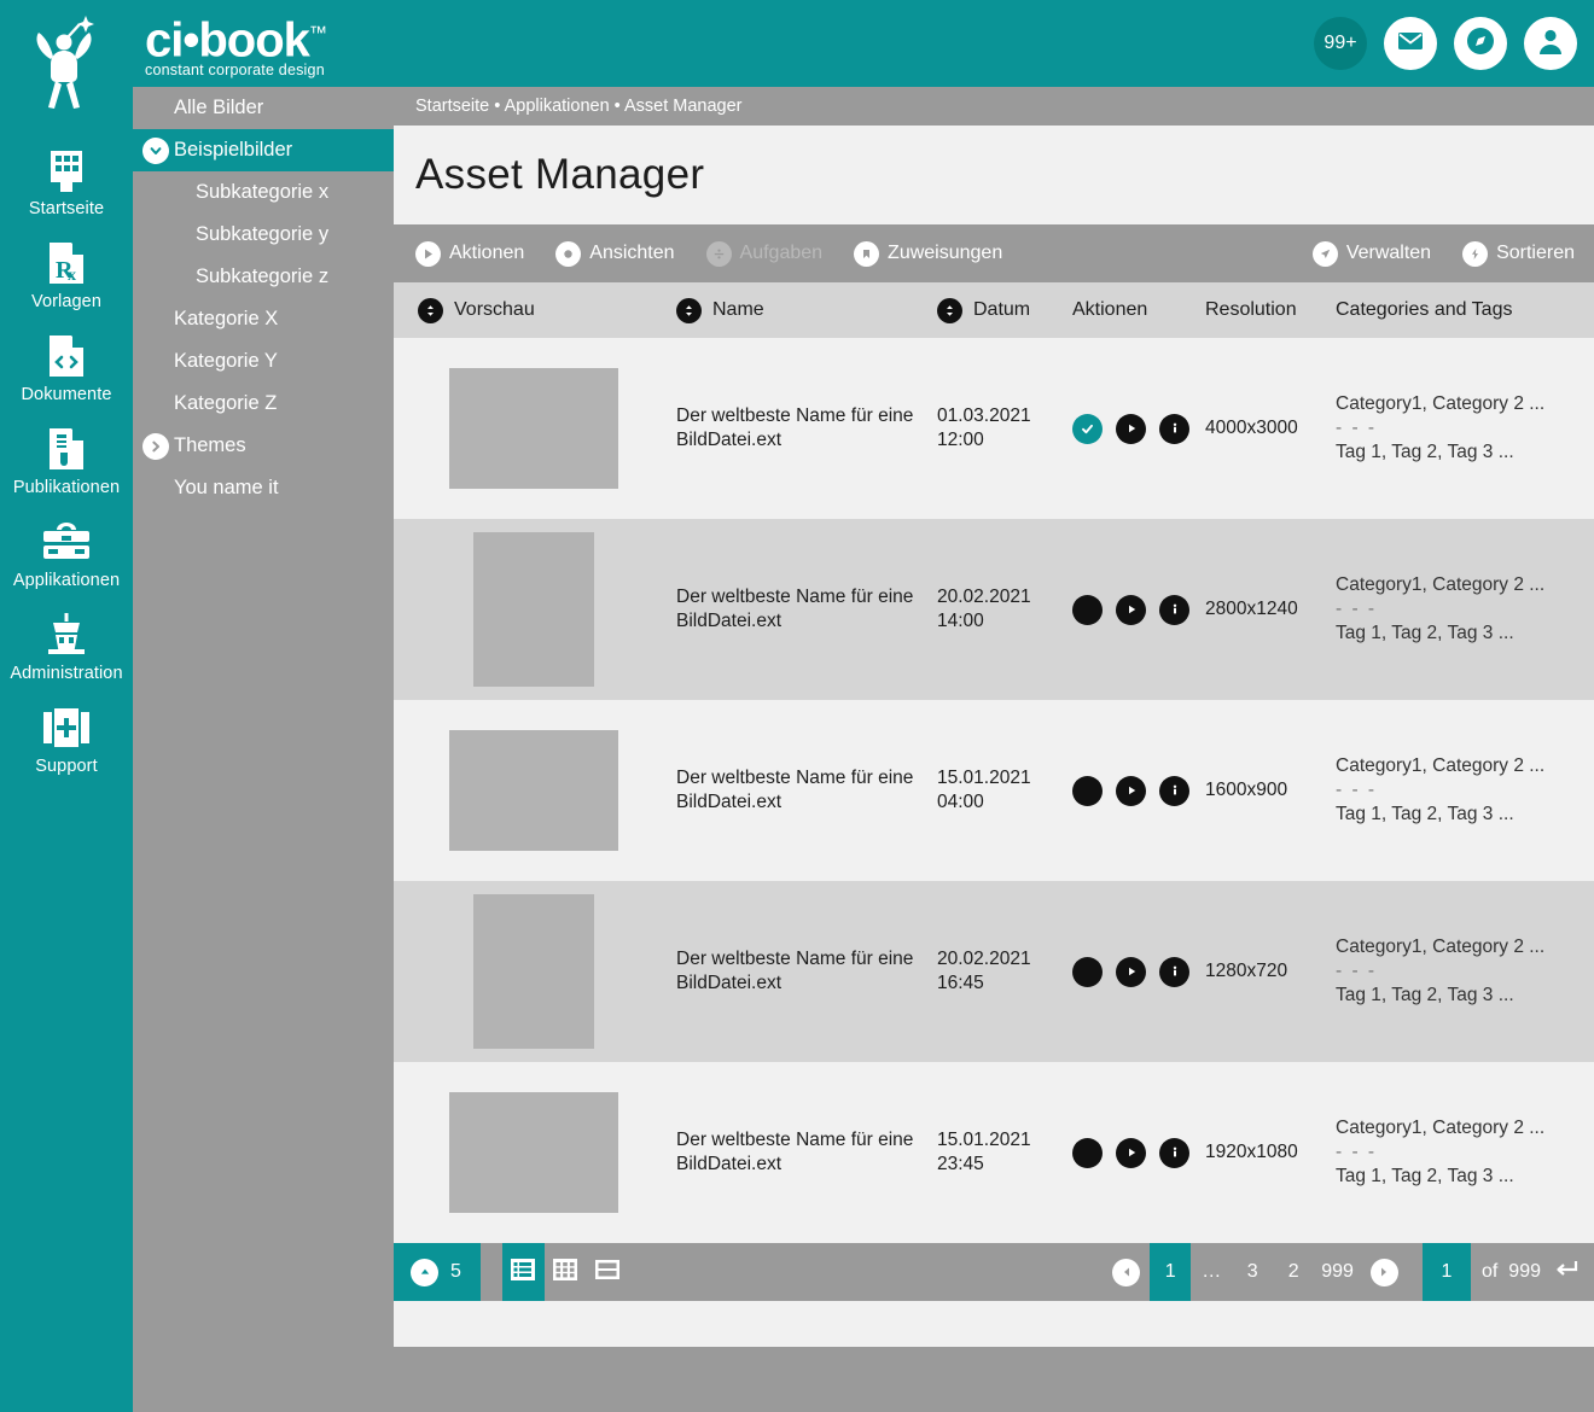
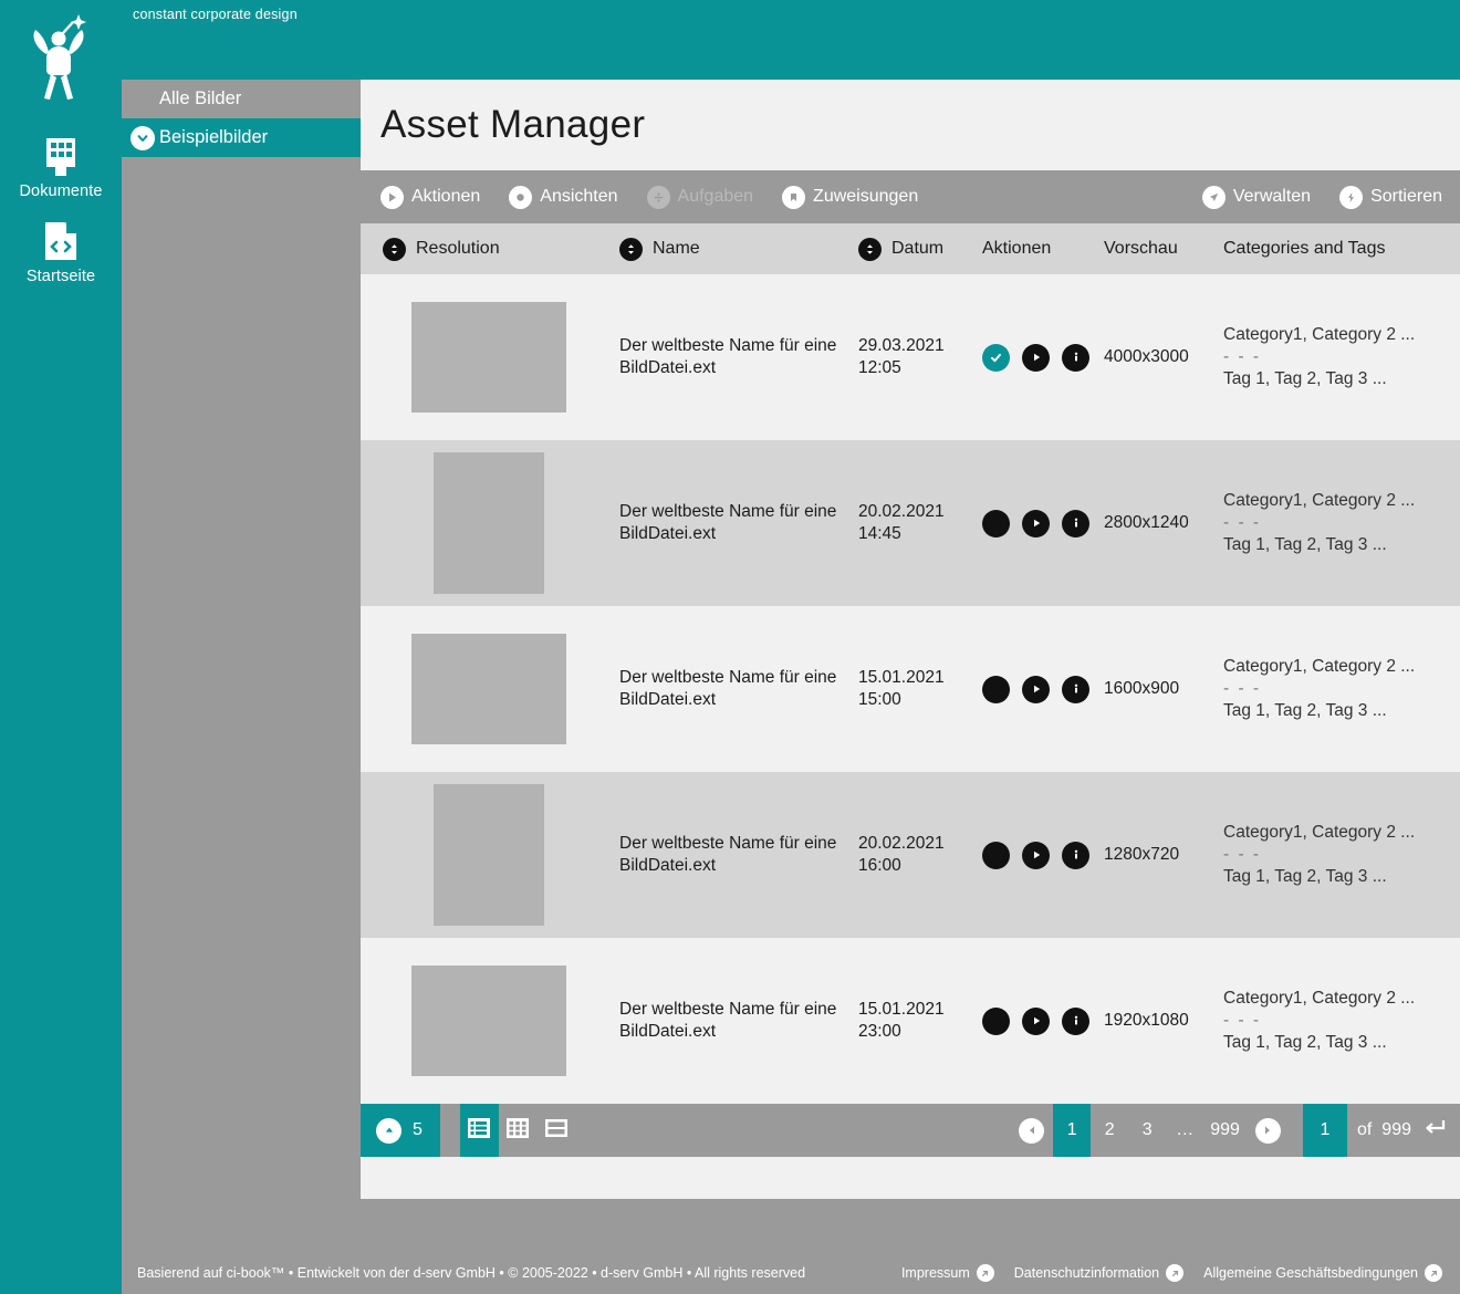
- Startseite
+ Dokumente
- R
- x
- Vorlagen
- Dokumente
+ Startseite
- Publikationen
- Applikationen
- Administration
- Support
- ci•book™
  constant corporate design
- 99+
  Alle Bilder
  Beispielbilder
- Subkategorie x
- Subkategorie y
- Subkategorie z
- Kategorie X
- Kategorie Y
- Kategorie Z
- Themes
- You name it
- Startseite • Applikationen • Asset Manager
  Asset Manager
  Aktionen
  Ansichten
  Aufgaben
  Zuweisungen
  Verwalten
  Sortieren
- Vorschau
+ Resolution
  Name
  Datum
  Aktionen
- Resolution
+ Vorschau
  Categories and Tags
  Der weltbeste Name für eine BildDatei.ext
- 01.03.2021
+ 29.03.2021
- 12:00
+ 12:05
  4000x3000
  Category1, Category 2 ...
  - - -
  Tag 1, Tag 2, Tag 3 ...
  Der weltbeste Name für eine BildDatei.ext
  20.02.2021
- 14:00
+ 14:45
  2800x1240
  Category1, Category 2 ...
  - - -
  Tag 1, Tag 2, Tag 3 ...
  Der weltbeste Name für eine BildDatei.ext
  15.01.2021
- 04:00
+ 15:00
  1600x900
  Category1, Category 2 ...
  - - -
  Tag 1, Tag 2, Tag 3 ...
  Der weltbeste Name für eine BildDatei.ext
  20.02.2021
- 16:45
+ 16:00
  1280x720
  Category1, Category 2 ...
  - - -
  Tag 1, Tag 2, Tag 3 ...
  Der weltbeste Name für eine BildDatei.ext
  15.01.2021
- 23:45
+ 23:00
  1920x1080
  Category1, Category 2 ...
  - - -
  Tag 1, Tag 2, Tag 3 ...
  5
  1
- …
+ 2
  3
- 2
+ …
  999
  1
  of
  999
+ Basierend auf ci-book™ • Entwickelt von der d-serv GmbH • © 2005-2022 • d-serv GmbH • All rights reserved
+ Impressum
+ Datenschutzinformation
+ Allgemeine Geschäftsbedingungen
